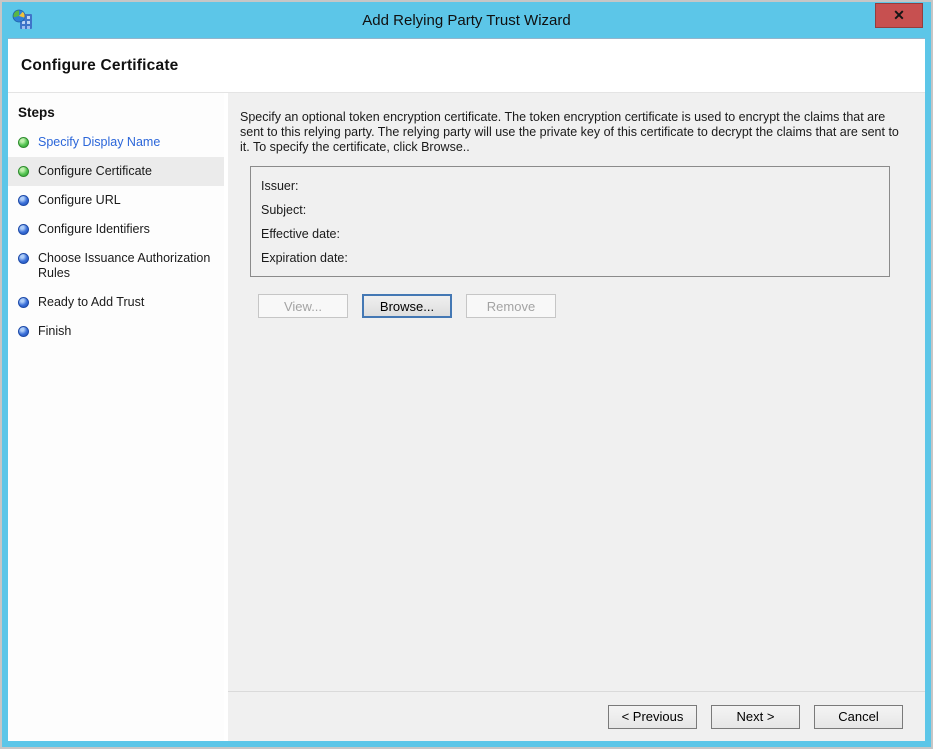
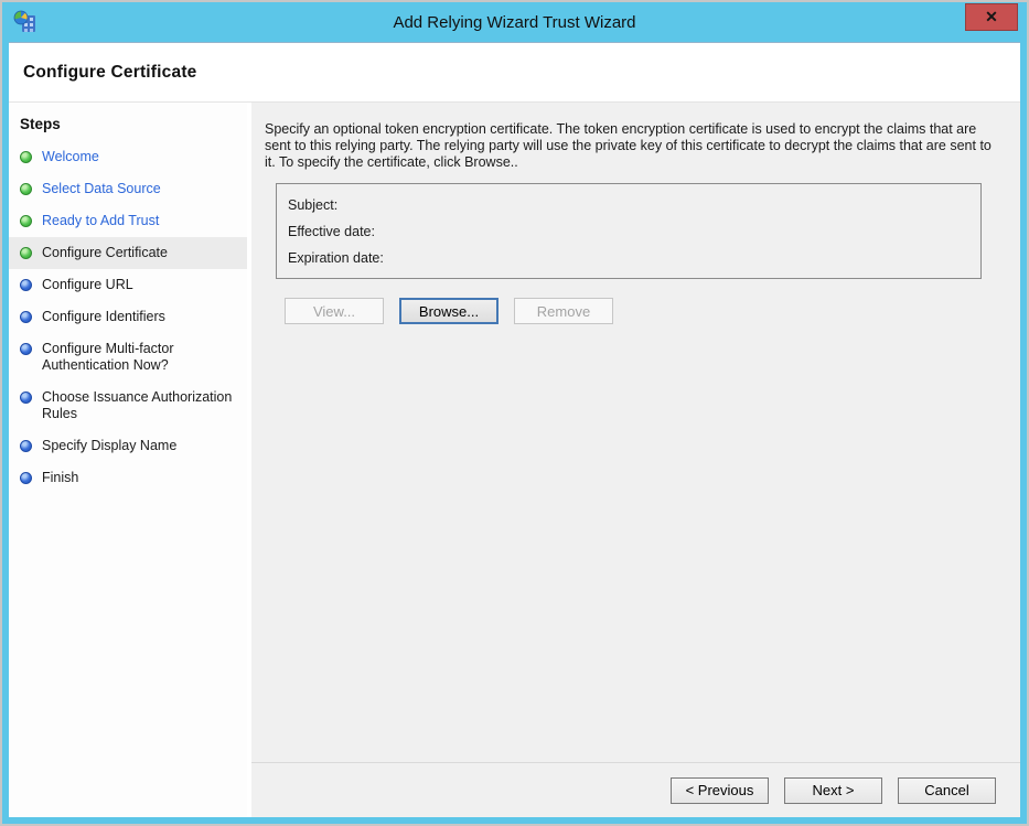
- Add Relying Party Trust Wizard
+ Add Relying Wizard Trust Wizard
  ✕
  Configure Certificate
  Steps
+ Welcome
+ Select Data Source
- Specify Display Name
+ Ready to Add Trust
  Configure Certificate
  Configure URL
  Configure Identifiers
+ Configure Multi-factor Authentication Now?
  Choose Issuance Authorization Rules
- Ready to Add Trust
+ Specify Display Name
  Finish
  Specify an optional token encryption certificate. The token encryption certificate is used to encrypt the claims that are sent to this relying party. The relying party will use the private key of this certificate to decrypt the claims that are sent to it. To specify the certificate, click Browse..
- Issuer:
  Subject:
  Effective date:
  Expiration date:
  View...
  Browse...
  Remove
  < Previous
  Next >
  Cancel
